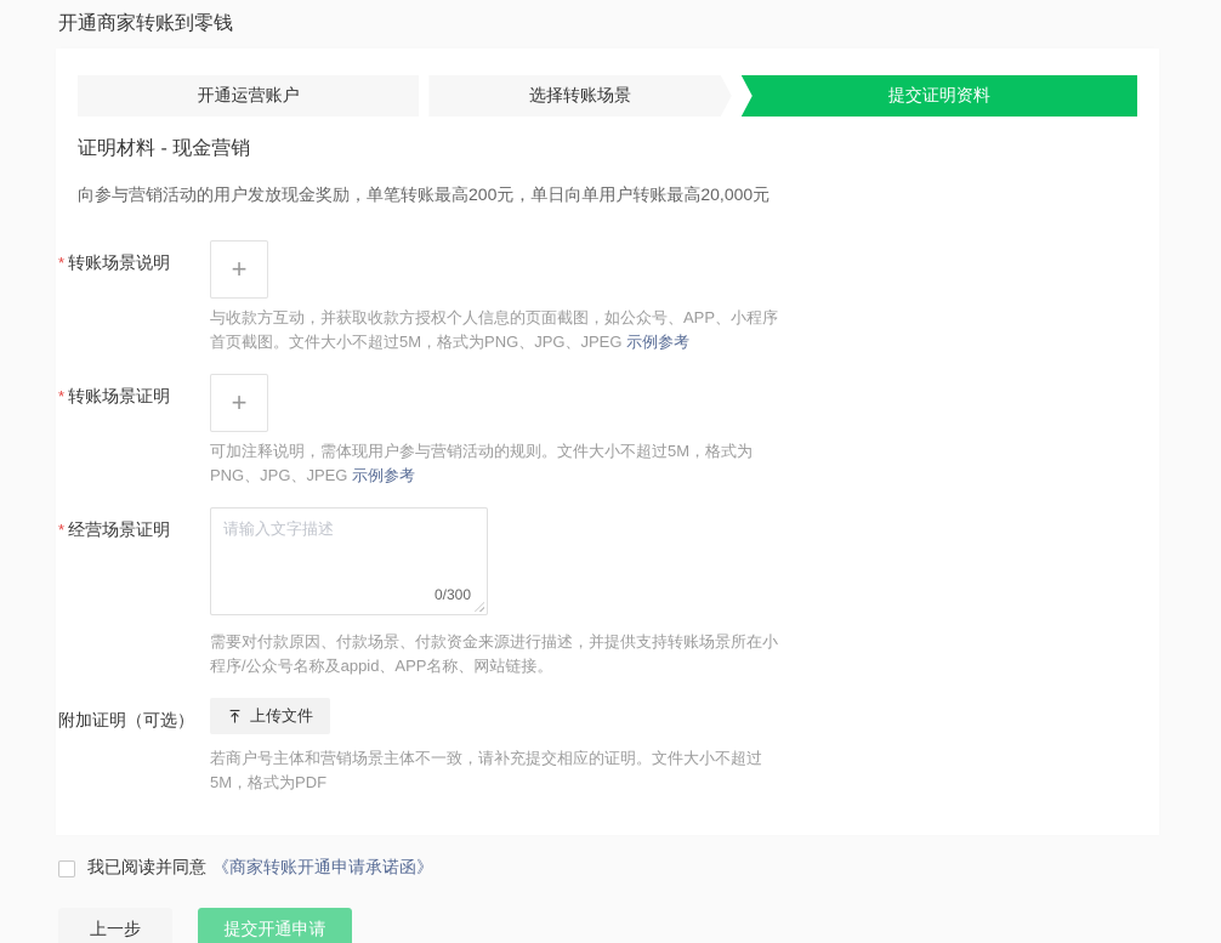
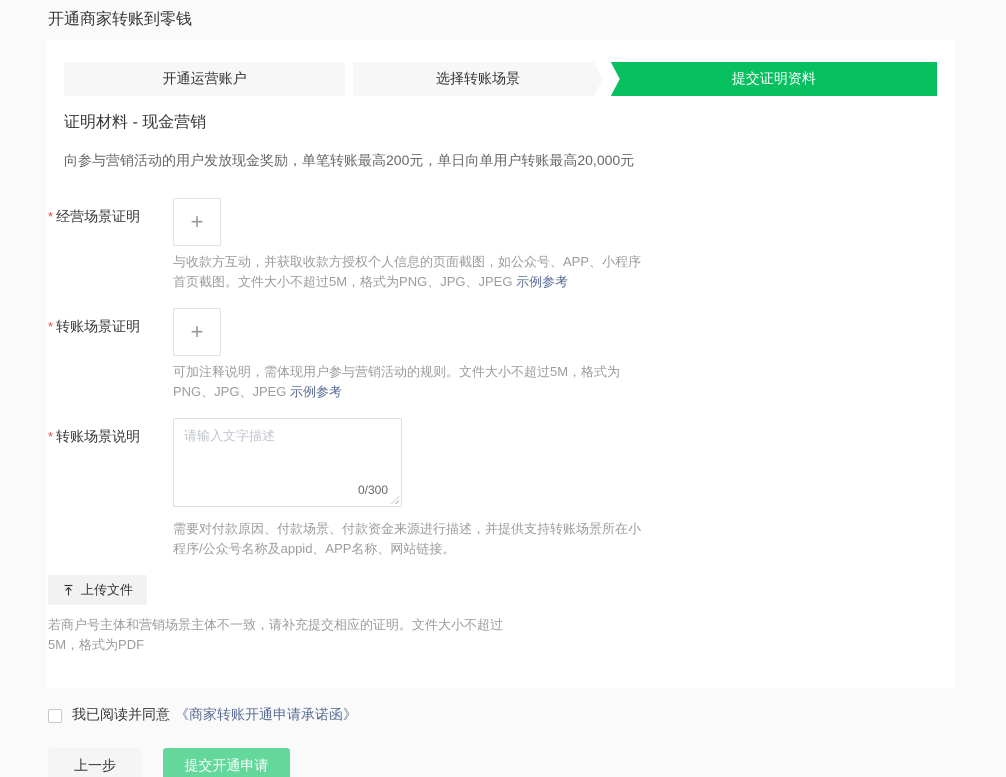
  开通商家转账到零钱
  开通运营账户
  选择转账场景
  提交证明资料
  证明材料 - 现金营销
  向参与营销活动的用户发放现金奖励，单笔转账最高200元，单日向单用户转账最高20,000元
- * 转账场景说明
+ * 经营场景证明
  +
  与收款方互动，并获取收款方授权个人信息的页面截图，如公众号、APP、小程序首页截图。文件大小不超过5M，格式为PNG、JPG、JPEG 示例参考
  * 转账场景证明
  +
  可加注释说明，需体现用户参与营销活动的规则。文件大小不超过5M，格式为PNG、JPG、JPEG 示例参考
- * 经营场景证明
+ * 转账场景说明
  请输入文字描述
  0/300
  需要对付款原因、付款场景、付款资金来源进行描述，并提供支持转账场景所在小程序/公众号名称及appid、APP名称、网站链接。
- 附加证明（可选）
  上传文件
  若商户号主体和营销场景主体不一致，请补充提交相应的证明。文件大小不超过5M，格式为PDF
  我已阅读并同意
  《商家转账开通申请承诺函》
  上一步
  提交开通申请
